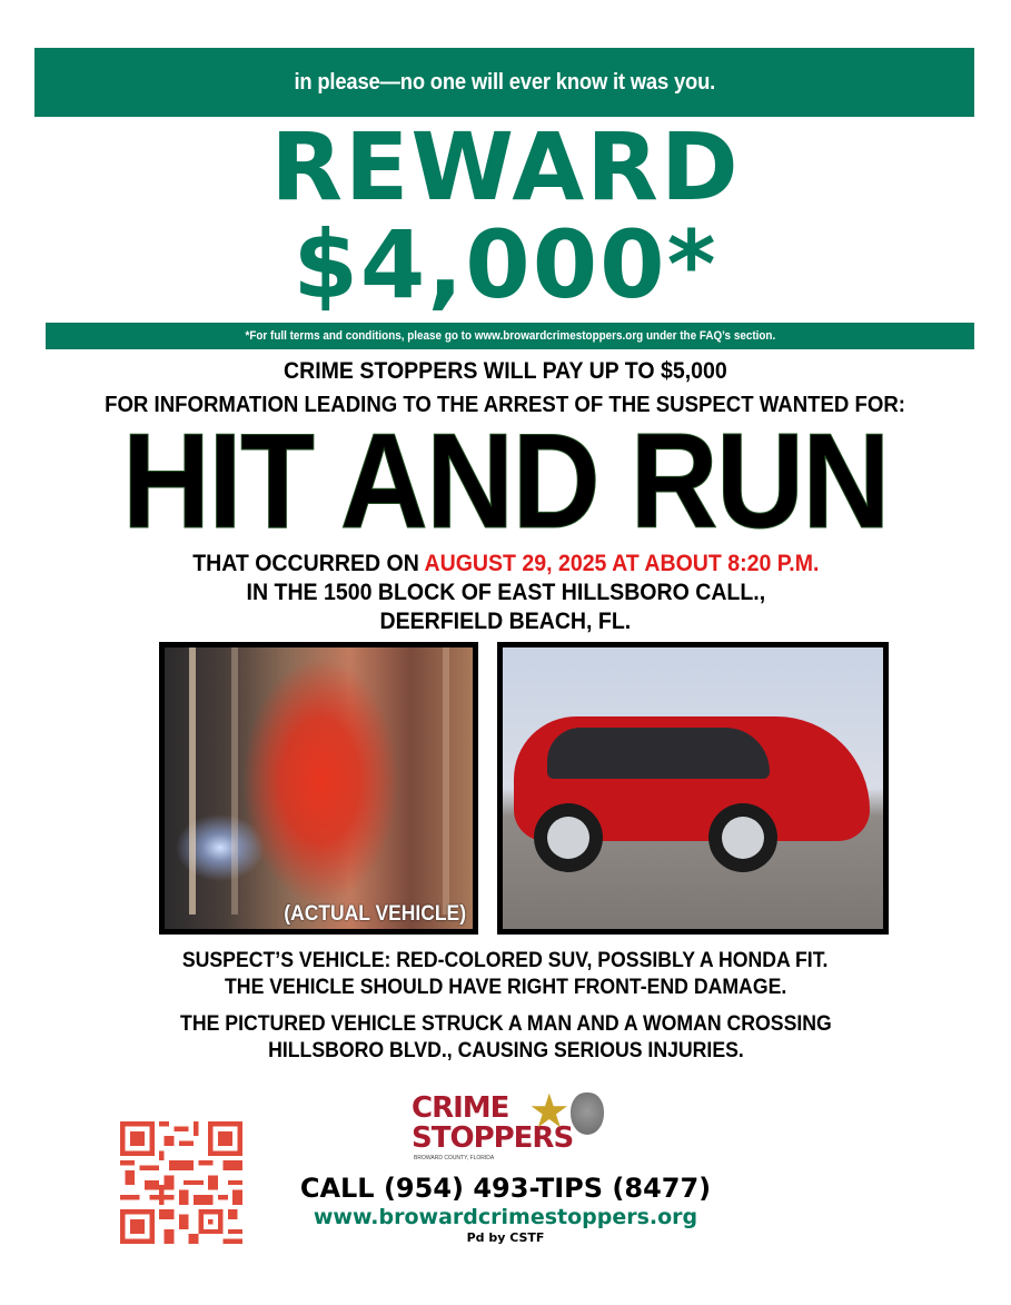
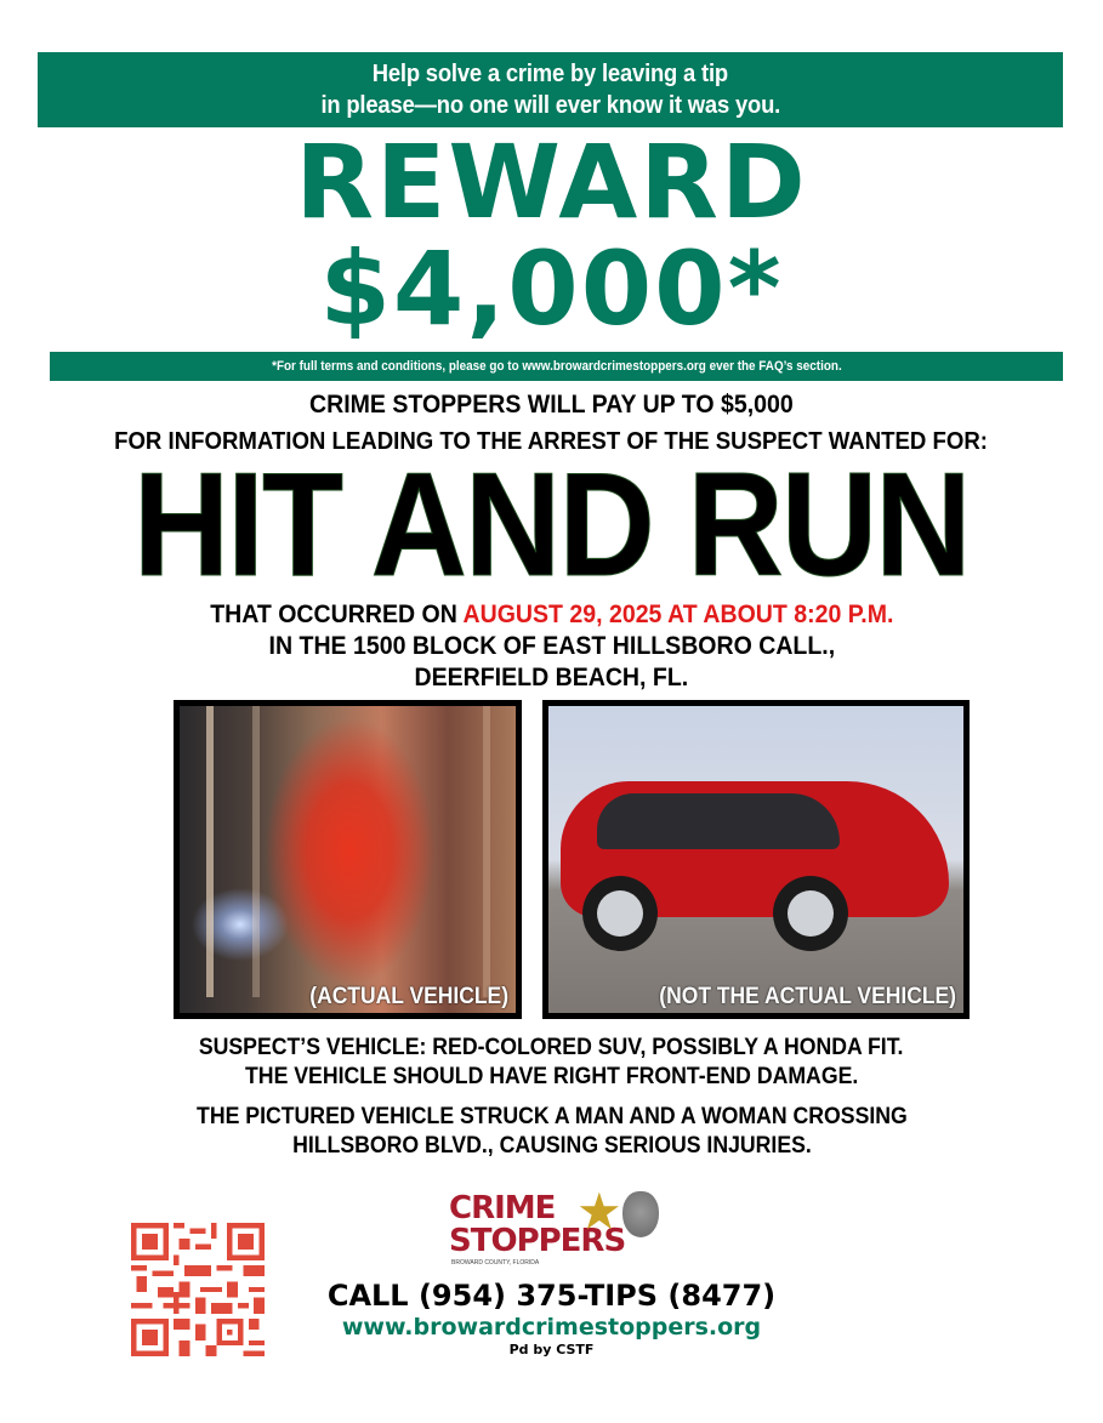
+ Help solve a crime by leaving a tip
  in please—no one will ever know it was you.
  REWARD
  $4,000*
- *For full terms and conditions, please go to www.browardcrimestoppers.org under the FAQ’s section.
+ *For full terms and conditions, please go to www.browardcrimestoppers.org ever the FAQ’s section.
  CRIME STOPPERS WILL PAY UP TO $5,000
  FOR INFORMATION LEADING TO THE ARREST OF THE SUSPECT WANTED FOR:
  HIT AND RUN
  THAT OCCURRED ON AUGUST 29, 2025 AT ABOUT 8:20 P.M.
  IN THE 1500 BLOCK OF EAST HILLSBORO CALL.,
  DEERFIELD BEACH, FL.
  (ACTUAL VEHICLE)
+ (NOT THE ACTUAL VEHICLE)
  SUSPECT’S VEHICLE: RED-COLORED SUV, POSSIBLY A HONDA FIT.
  THE VEHICLE SHOULD HAVE RIGHT FRONT-END DAMAGE.
  THE PICTURED VEHICLE STRUCK A MAN AND A WOMAN CROSSING
  HILLSBORO BLVD., CAUSING SERIOUS INJURIES.
  CRIME
  STOPPERS
  ★
- CALL (954) 493-TIPS (8477)
+ CALL (954) 375-TIPS (8477)
  www.browardcrimestoppers.org
  Pd by CSTF
